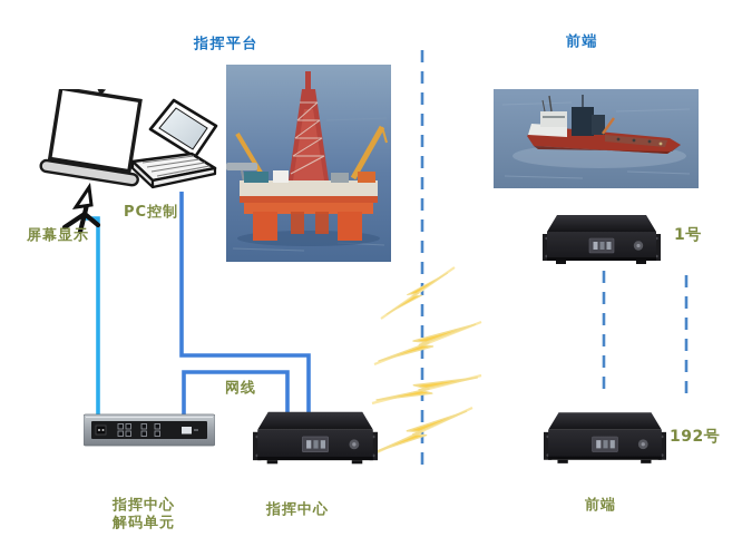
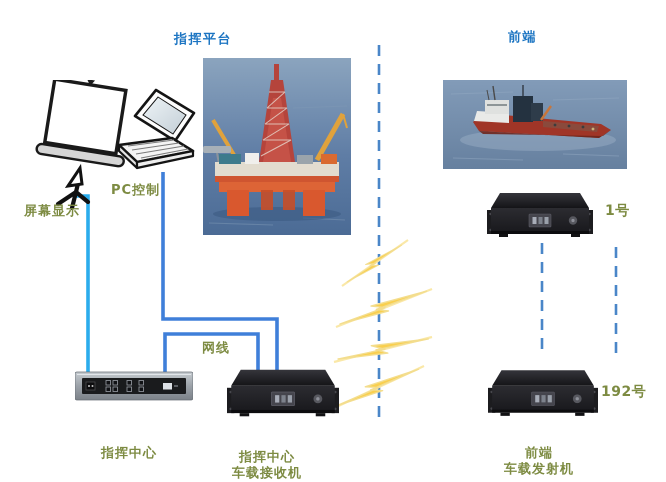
  指挥平台
  前端
  屏幕显示
  PC控制
  网线
  1号
  192号
  指挥中心
- 解码单元
  指挥中心
+ 车载接收机
  前端
+ 车载发射机
